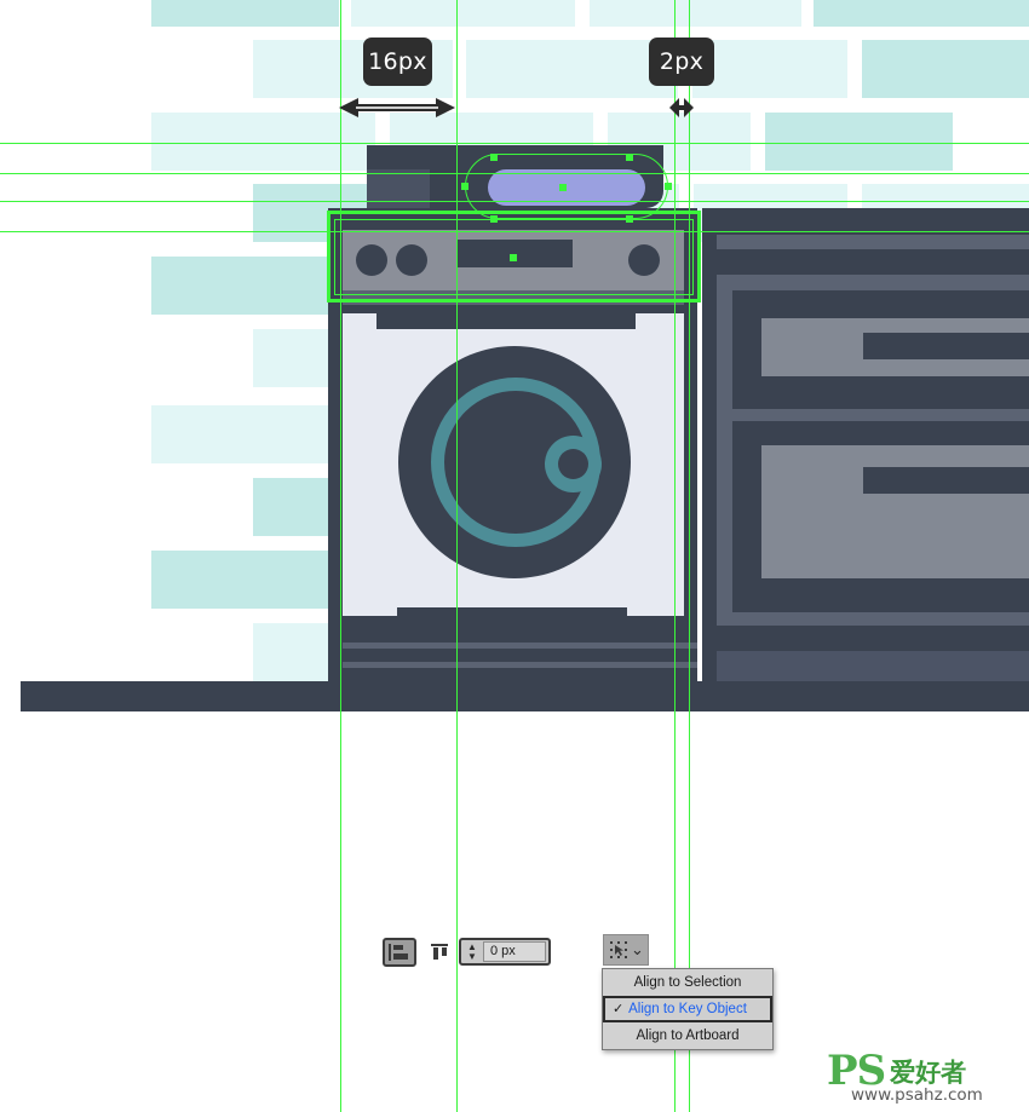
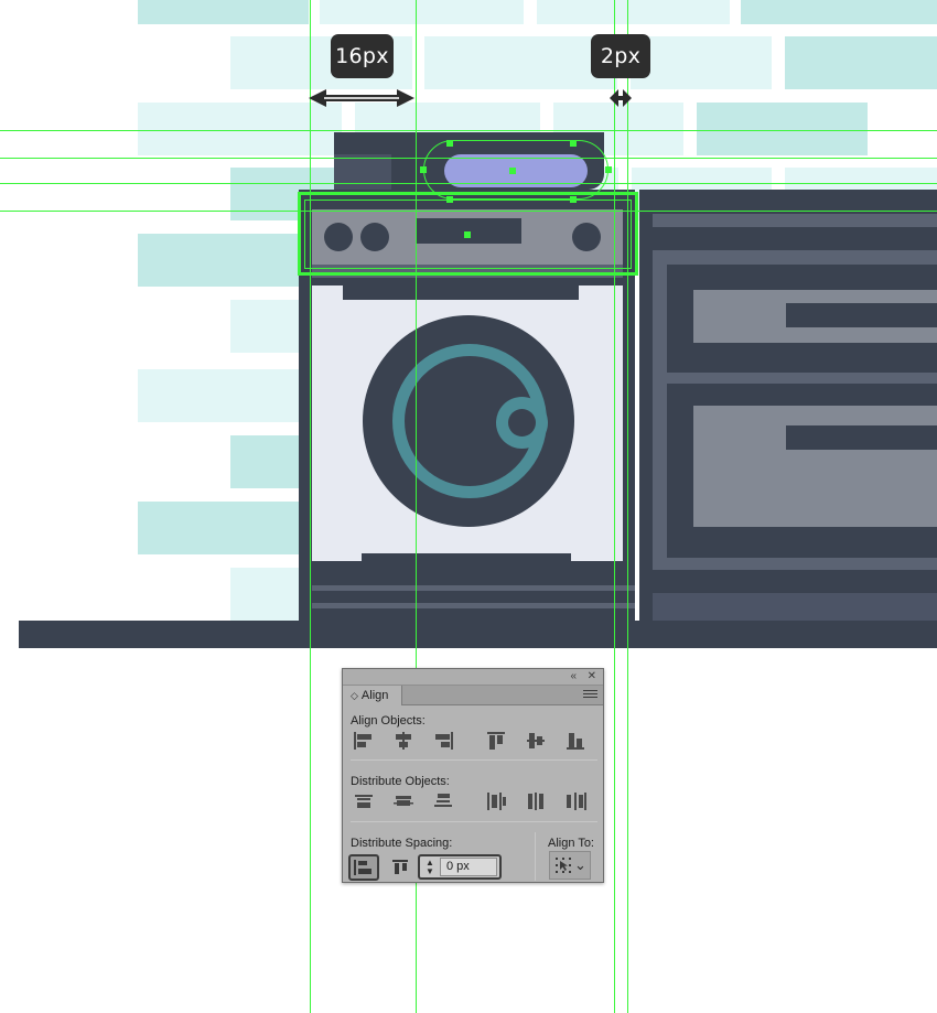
  16px
  2px
+ «
+ ✕
+ ◇ Align
+ Align Objects:
+ Distribute Objects:
+ Distribute Spacing:
+ Align To:
  ▲
  ▼
  0 px
  ⌄
- Align to Selection
- ✓
- Align to Key Object
- Align to Artboard
- PS
- 爱好者
- www.psahz.com
